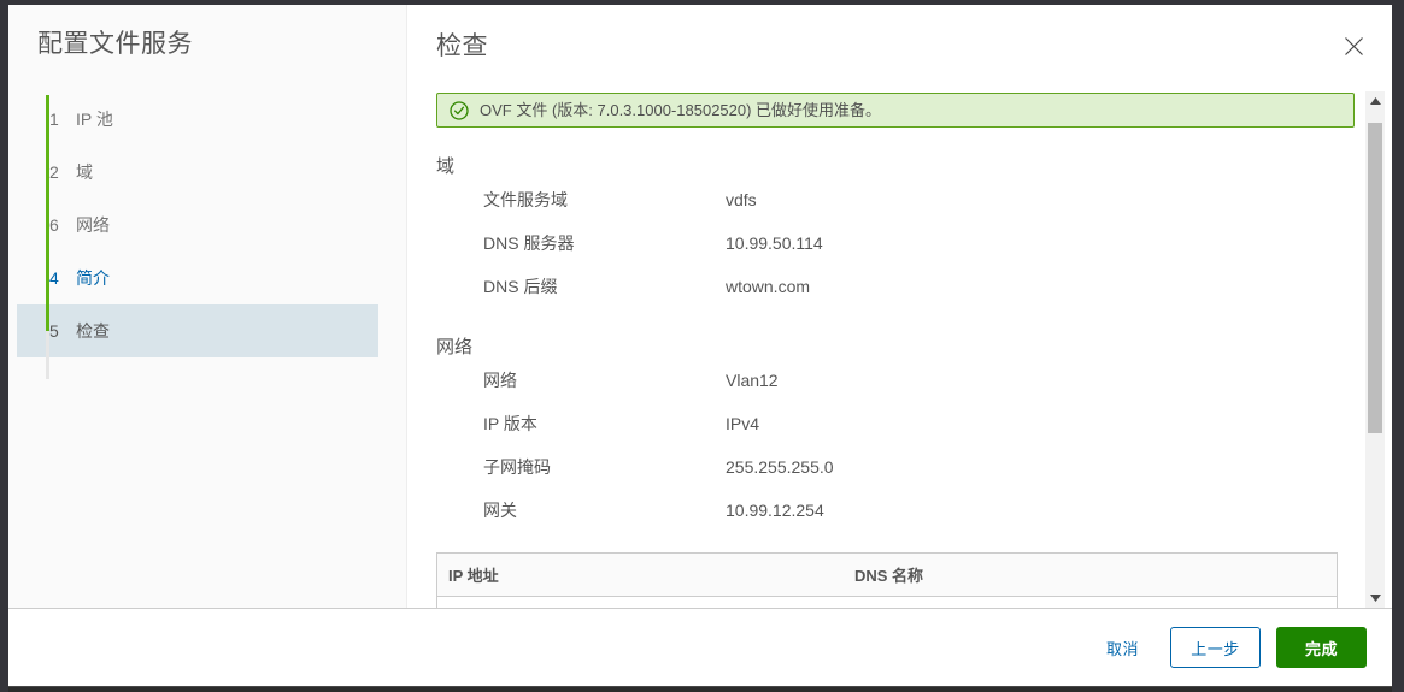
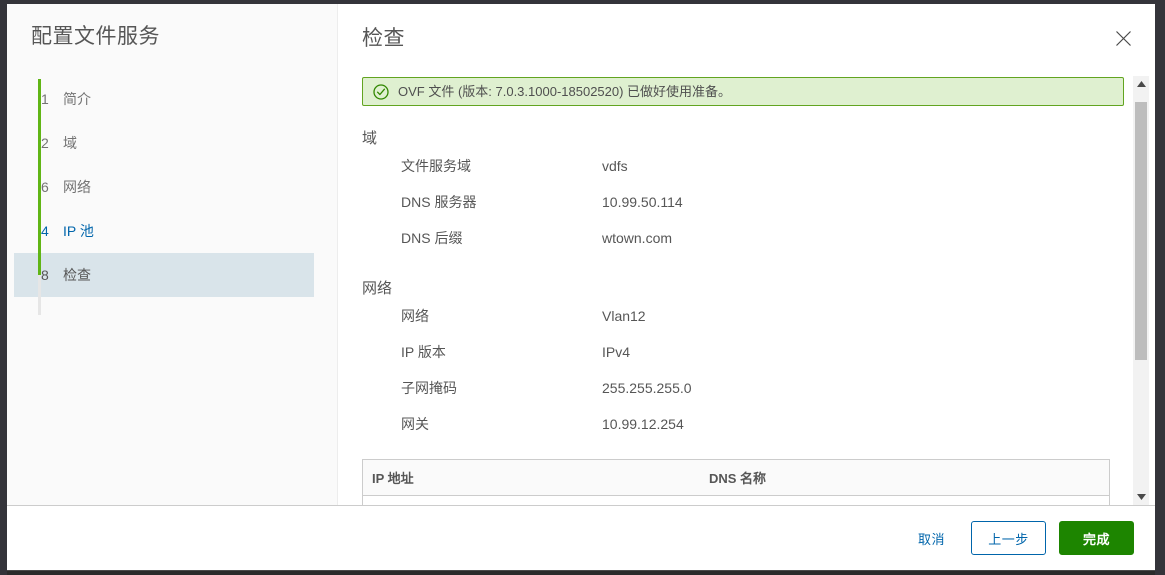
  配置文件服务
  1
- IP 池
+ 简介
  2
  域
  6
  网络
  4
- 简介
+ IP 池
- 5
+ 8
  检查
  检查
  OVF 文件 (版本: 7.0.3.1000-18502520) 已做好使用准备。
  域
  文件服务域
  vdfs
  DNS 服务器
  10.99.50.114
  DNS 后缀
  wtown.com
  网络
  网络
  Vlan12
  IP 版本
  IPv4
  子网掩码
  255.255.255.0
  网关
  10.99.12.254
  IP 地址
  DNS 名称
  取消
  上一步
  完成
